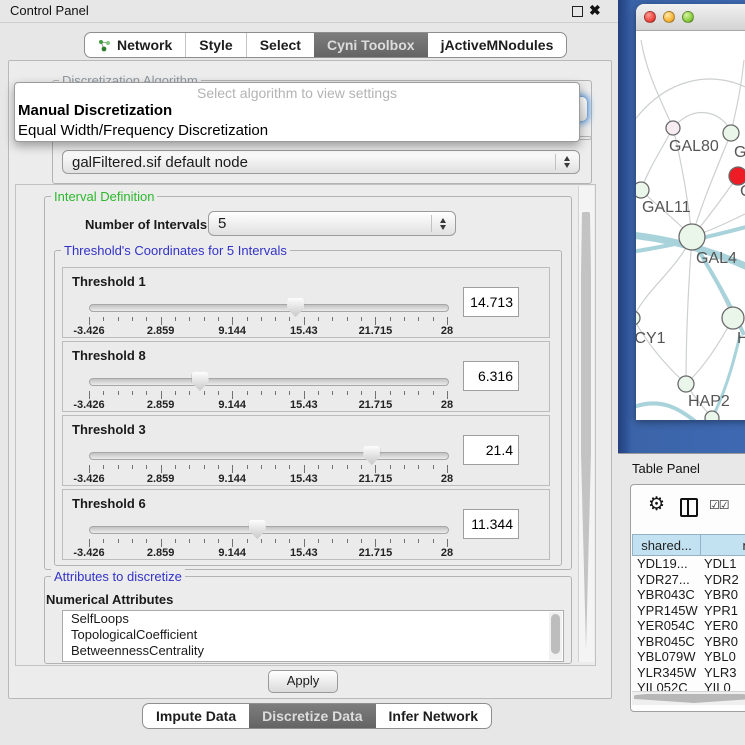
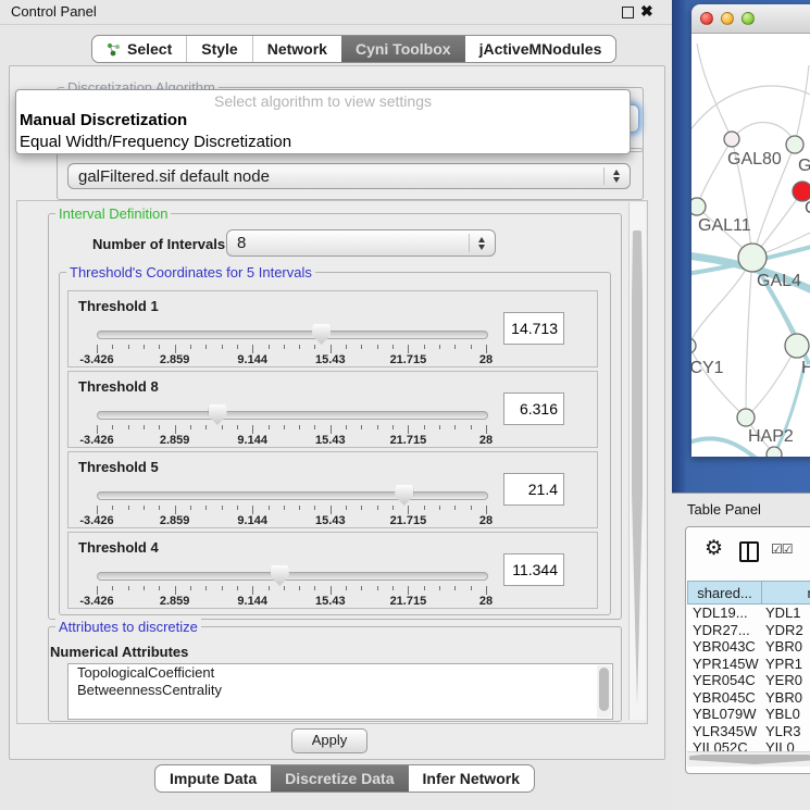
  Control Panel
  ✖
- Network
+ Select
  Style
- Select
+ Network
  Cyni Toolbox
  jActiveMNodules
  Discretization Algorithm
  Select algorithm to view settings
  Manual Discretization
  Equal Width/Frequency Discretization
  galFiltered.sif default node
  Interval Definition
  Number of Intervals
- 5
+ 8
  Threshold's Coordinates for 5 Intervals
  Threshold 1
  -3.426
  2.859
  9.144
  15.43
  21.715
  28
  14.713
  Threshold 8
  -3.426
  2.859
  9.144
  15.43
  21.715
  28
  6.316
- Threshold 3
+ Threshold 5
  -3.426
  2.859
  9.144
  15.43
  21.715
  28
  21.4
- Threshold 6
+ Threshold 4
  -3.426
  2.859
  9.144
  15.43
  21.715
  28
  11.344
  Attributes to discretize
  Numerical Attributes
- SelfLoops
  TopologicalCoefficient
  BetweennessCentrality
  Apply
  Impute Data
  Discretize Data
  Infer Network
  GAL80
  GAL11
  GAL4
  CY1
  H
  HAP2
  Table Panel
  ⚙
  ☑☑
  shared...
  YDL19...
  YDL1
  YDR27...
  YDR2
  YBR043C
  YBR0
  YPR145W
  YPR1
  YER054C
  YER0
  YBR045C
  YBR0
  YBL079W
  YBL0
  YLR345W
  YLR3
  YIL052C
  YIL0
